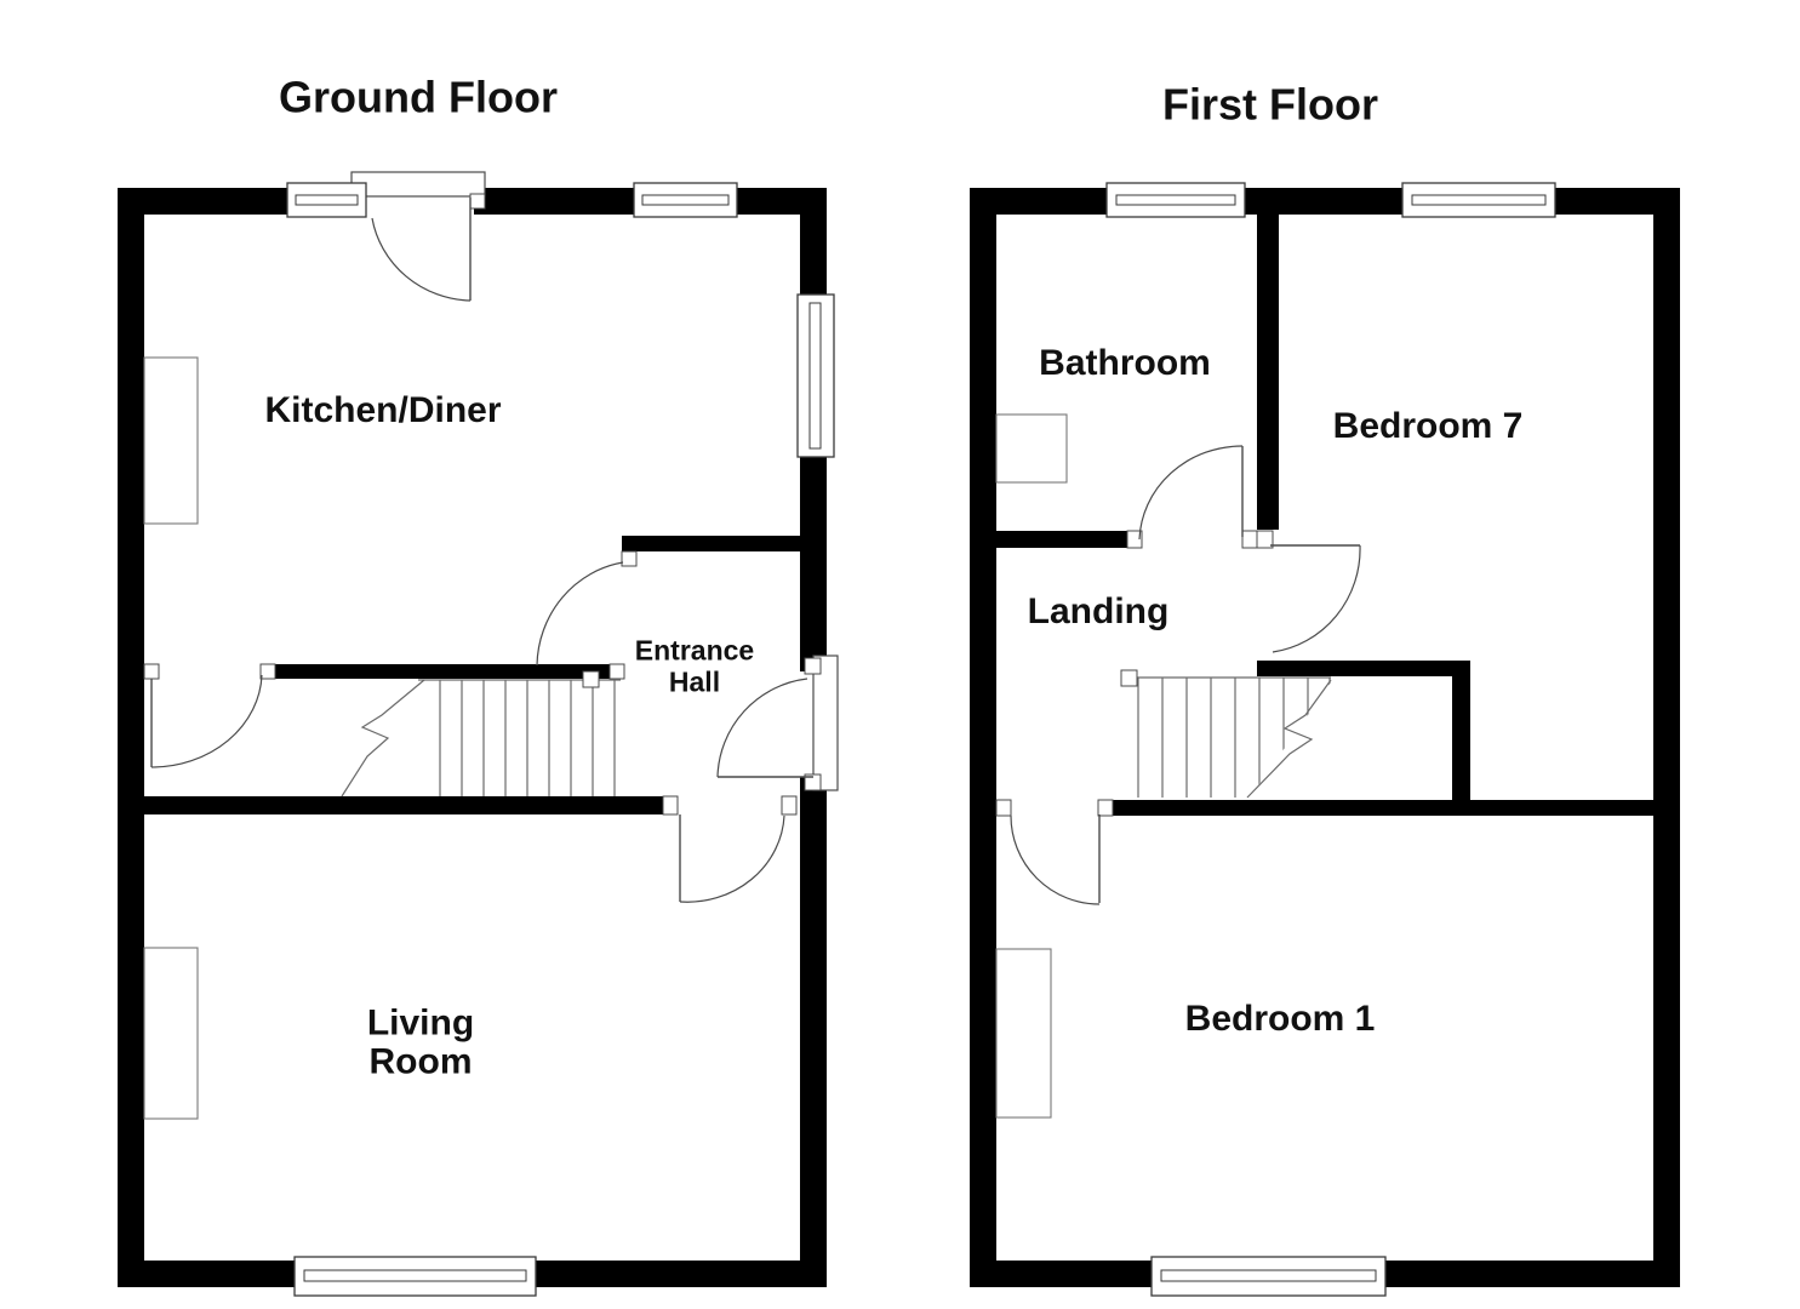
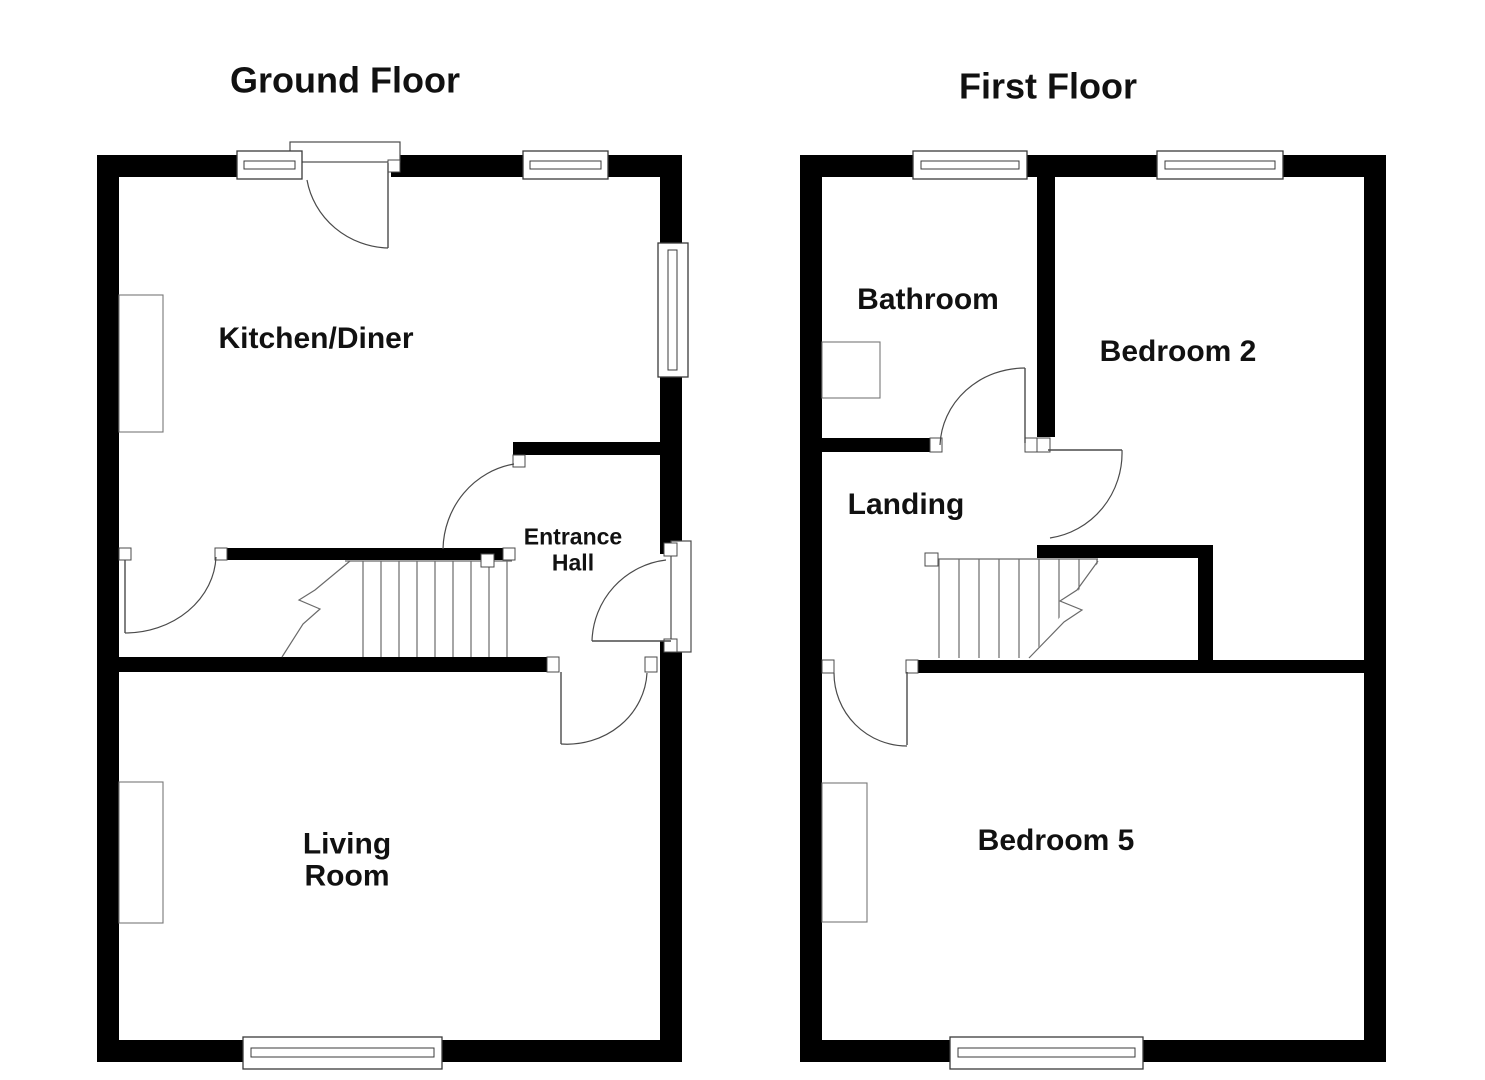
  Ground Floor
  First Floor
  Kitchen/Diner
  Entrance
  Hall
  Living
  Room
  Bathroom
- Bedroom 7
+ Bedroom 2
  Landing
- Bedroom 1
+ Bedroom 5
